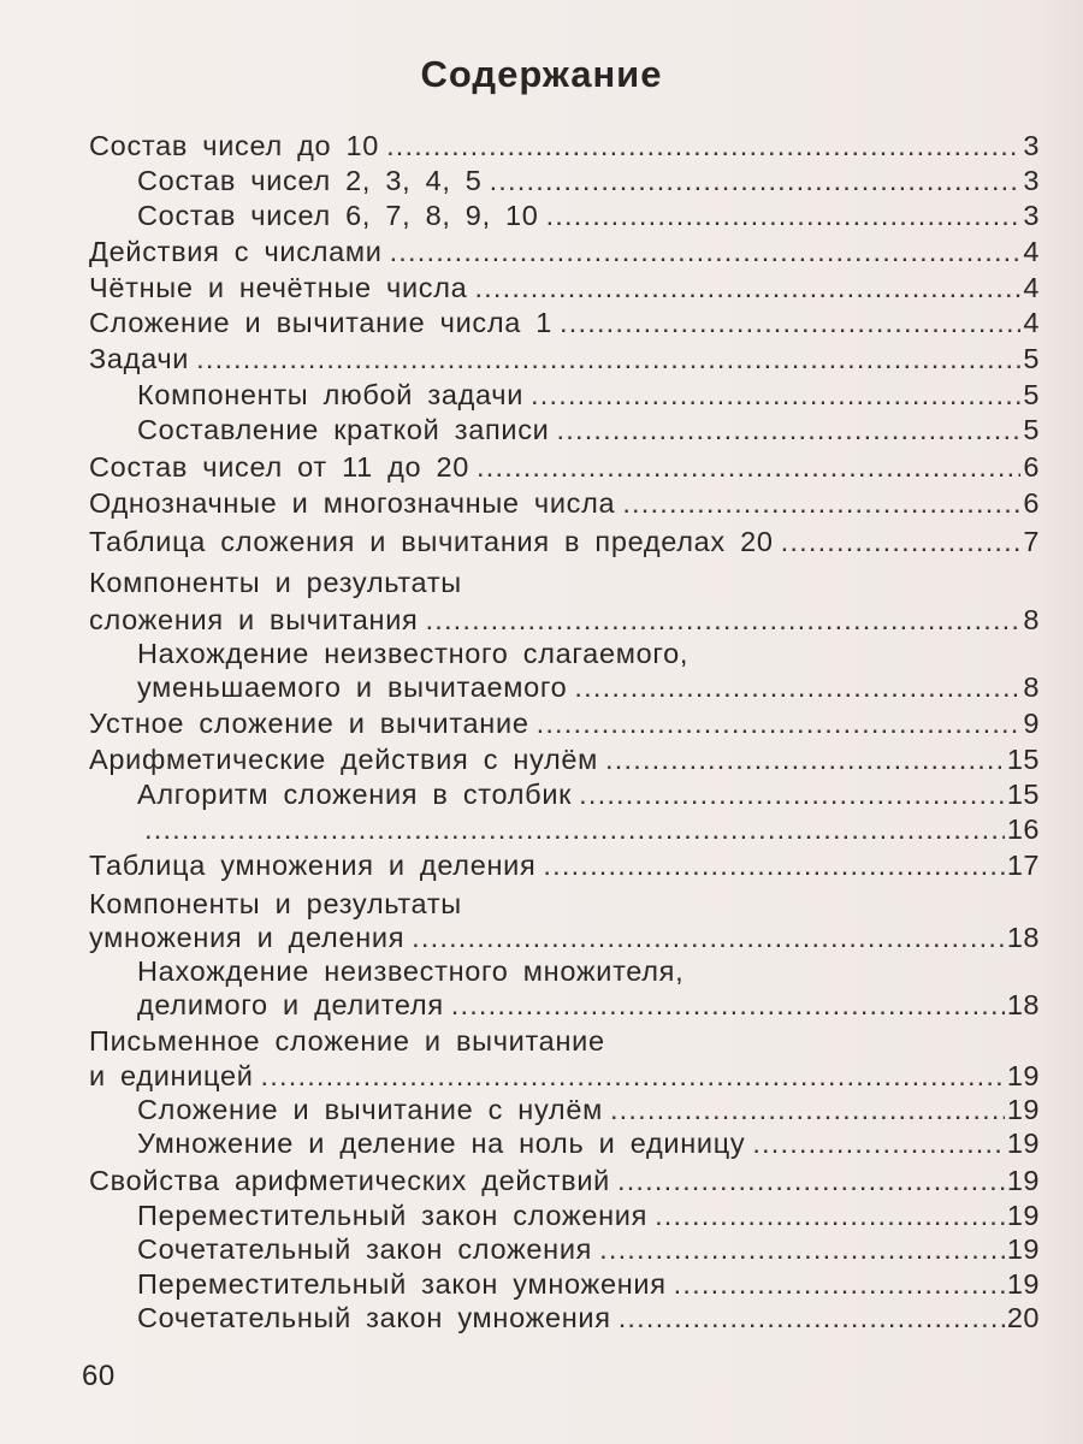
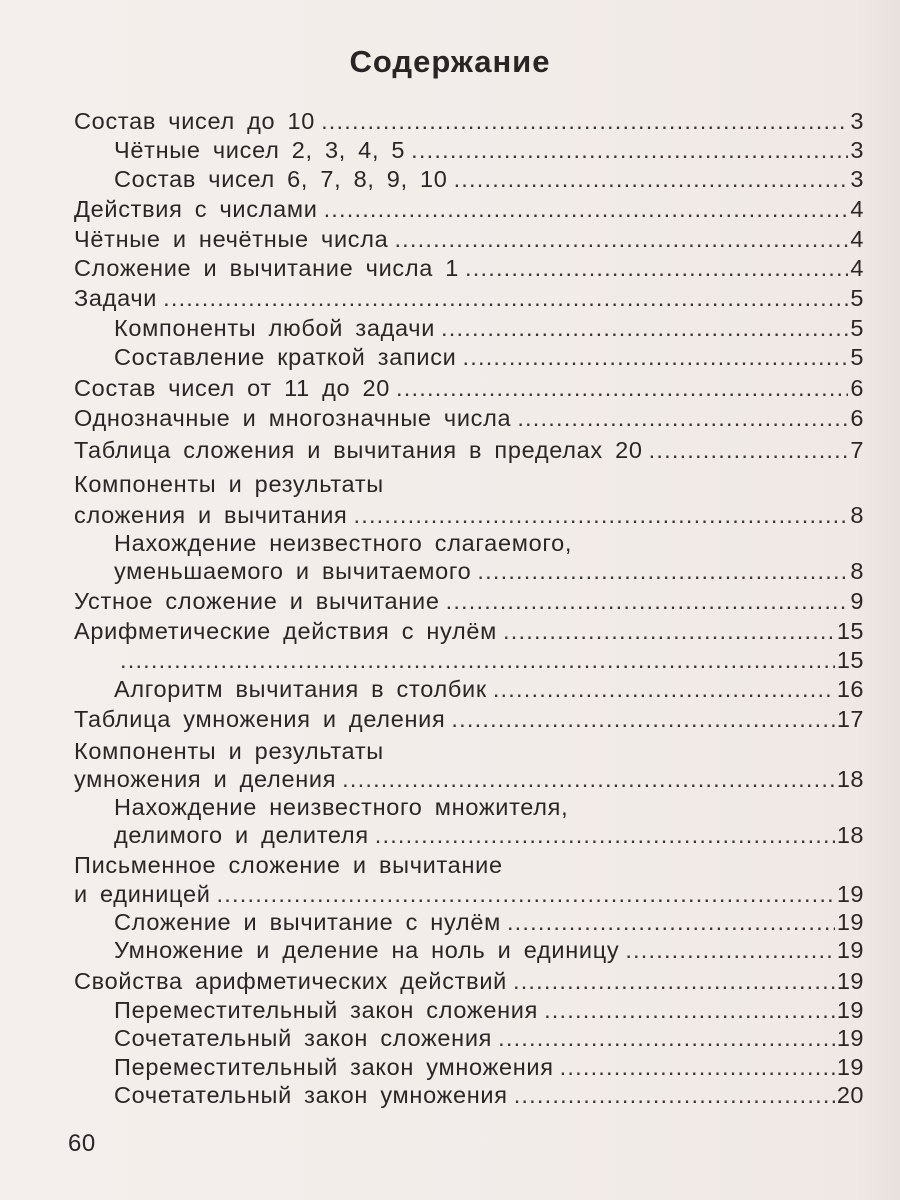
  Содержание
  Состав чисел до 10
  3
- Состав чисел 2, 3, 4, 5
+ Чётные чисел 2, 3, 4, 5
  3
  Состав чисел 6, 7, 8, 9, 10
  3
  Действия с числами
  4
  Чётные и нечётные числа
  4
  Сложение и вычитание числа 1
  4
  Задачи
  5
  Компоненты любой задачи
  5
  Составление краткой записи
  5
  Состав чисел от 11 до 20
  6
  Однозначные и многозначные числа
  6
  Таблица сложения и вычитания в пределах 20
  7
  Компоненты и результаты
  сложения и вычитания
  8
  Нахождение неизвестного слагаемого,
  уменьшаемого и вычитаемого
  8
  Устное сложение и вычитание
  9
  Арифметические действия с нулём
  15
- Алгоритм сложения в столбик
  15
+ Алгоритм вычитания в столбик
  16
  Таблица умножения и деления
  17
  Компоненты и результаты
  умножения и деления
  18
  Нахождение неизвестного множителя,
  делимого и делителя
  18
  Письменное сложение и вычитание
  и единицей
  19
  Сложение и вычитание с нулём
  19
  Умножение и деление на ноль и единицу
  19
  Свойства арифметических действий
  19
  Переместительный закон сложения
  19
  Сочетательный закон сложения
  19
  Переместительный закон умножения
  19
  Сочетательный закон умножения
  20
  60
